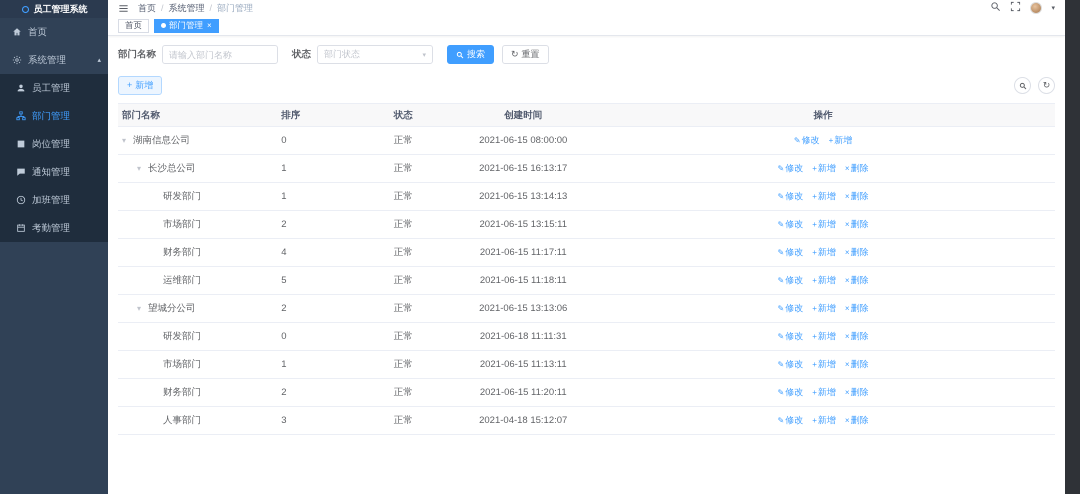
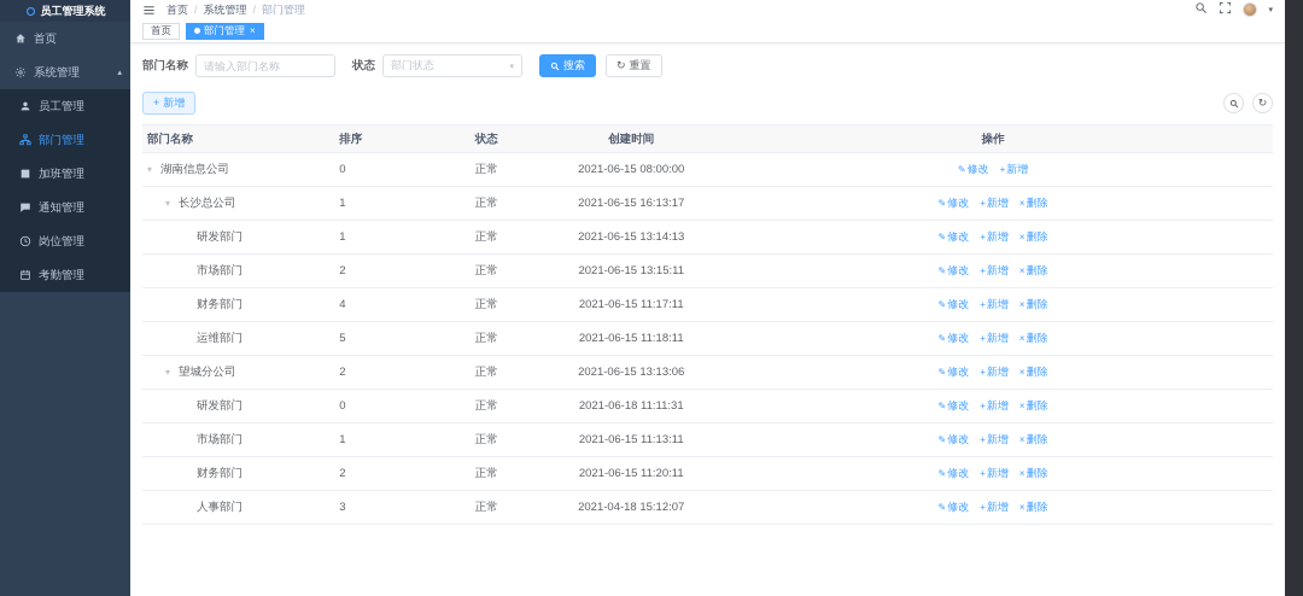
  员工管理系统
  首页
  系统管理
  员工管理
  部门管理
- 岗位管理
+ 加班管理
  通知管理
- 加班管理
+ 岗位管理
  考勤管理
  首页
  /
  系统管理
  /
  部门管理
  首页
  部门管理
  ×
  部门名称
  请输入部门名称
  状态
  部门状态
  搜索
  ↻
  重置
  +
  新增
  ↻
  部门名称	排序	状态	创建时间	操作
  ▾ 湖南信息公司	0	正常	2021-06-15 08:00:00	✎修改 +新增
  ▾ 长沙总公司	1	正常	2021-06-15 16:13:17	✎修改 +新增 ×删除
  研发部门	1	正常	2021-06-15 13:14:13	✎修改 +新增 ×删除
  市场部门	2	正常	2021-06-15 13:15:11	✎修改 +新增 ×删除
  财务部门	4	正常	2021-06-15 11:17:11	✎修改 +新增 ×删除
  运维部门	5	正常	2021-06-15 11:18:11	✎修改 +新增 ×删除
  ▾ 望城分公司	2	正常	2021-06-15 13:13:06	✎修改 +新增 ×删除
  研发部门	0	正常	2021-06-18 11:11:31	✎修改 +新增 ×删除
  市场部门	1	正常	2021-06-15 11:13:11	✎修改 +新增 ×删除
  财务部门	2	正常	2021-06-15 11:20:11	✎修改 +新增 ×删除
  人事部门	3	正常	2021-04-18 15:12:07	✎修改 +新增 ×删除
